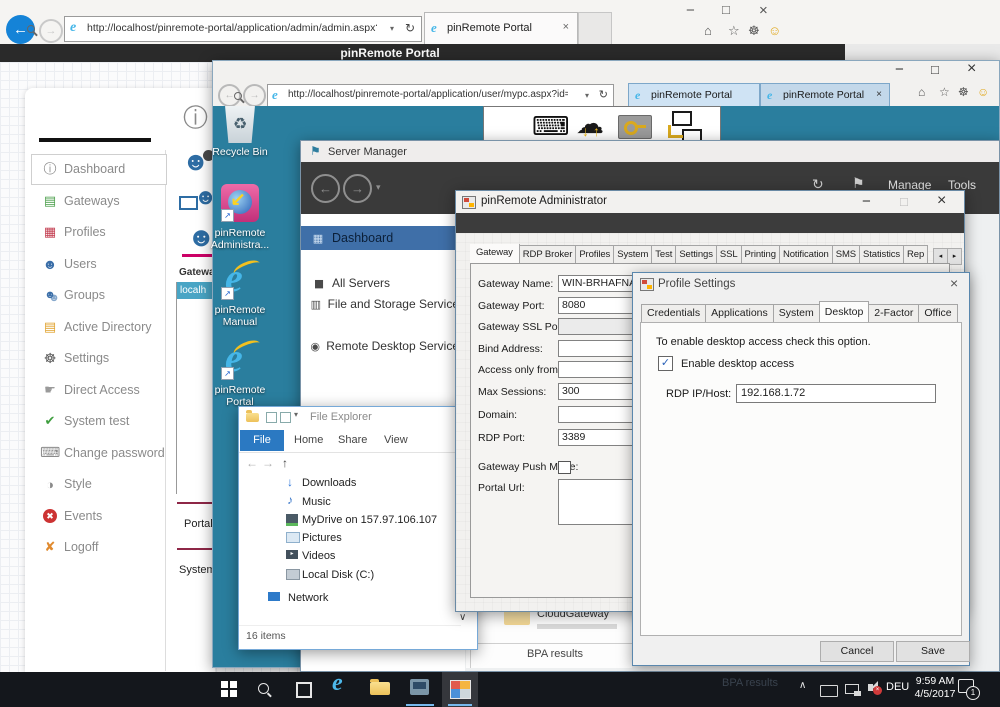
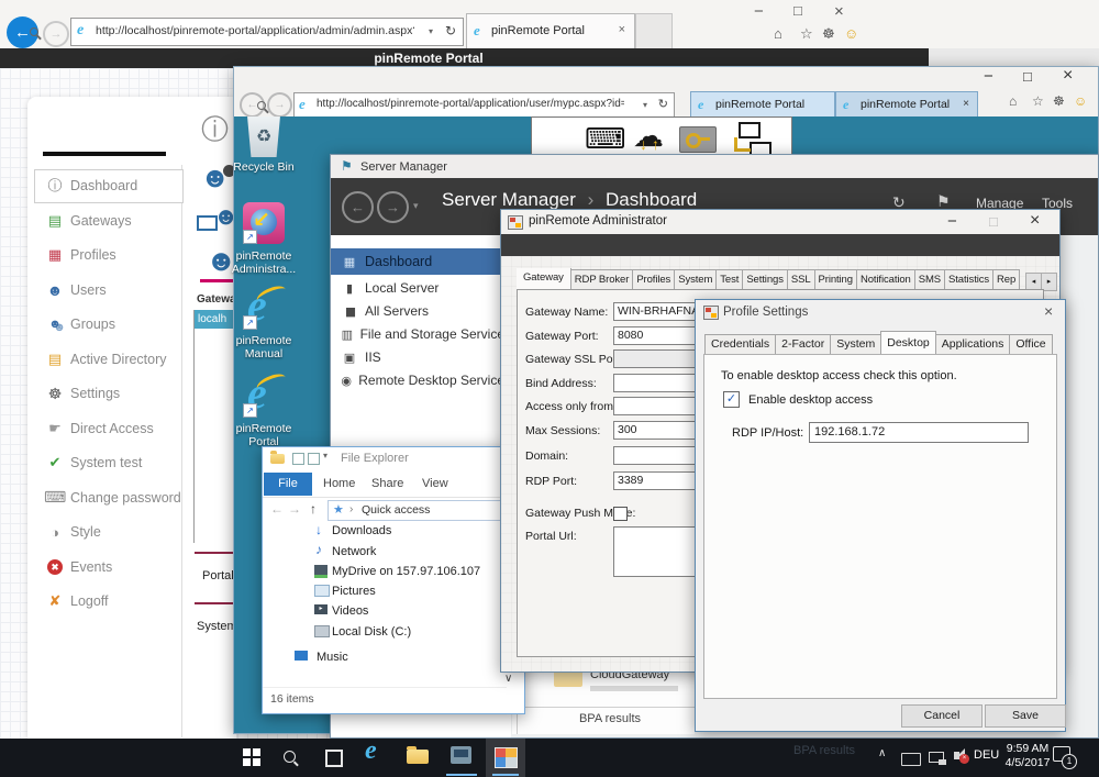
  ←
  →
  e
  http://localhost/pinremote-portal/application/admin/admin.aspx
  ▾
  ↻
  e
  pinRemote Portal
  ×
  −
  □
  ×
  ⌂
  ☆
  ☸
  ☺
  pinRemote Portal
  ⓘ
  Dashboard
  ▤
  Gateways
  ▦
  Profiles
  ☻
  Users
  ☻
  Groups
  ▤
  Active Directory
  ☸
  Settings
  ☛
  Direct Access
  ✔
  System test
  ⌨
  Change password
  ◑
  Style
  ✖
  Events
  ✘
  Logoff
  ⓘ
  ☻
  ☻
  ☻
  Gatew
  localh
  Porta
  Syste
  −
  □
  ×
  ←
  →
  e
  http://localhost/pinremote-portal/application/user/mypc.aspx?id=
  ▾
  ↻
  e
  pinRemote Portal
  e
  pinRemote Portal
  ×
  ⌂
  ☆
  ☸
  ☺
  ⌨
  ☁
  ↓
  ↑
  ♻
  Recycle Bin
  ↙
  ↗
  pinRemote
  Administra...
  e
  ↗
  pinRemote
  Manual
  e
  ↗
  pinRemote
  Portal
  ⚑
  Server Manager
  ←
  →
  ▾
+ Server Manager › Dashboard
  ↻
  ⚑
  Manage
  Tools
  ▦
  Dashboard
+ ▮
+ Local Server
  ▮▮
  All Servers
  ▥
  File and Storage Servic
+ ▣
+ IIS
  ◉
  Remote Desktop Servic
  CloudGateway
  BPA results
  ▾
  File Explorer
  File
  Home
  Share
  View
  ←
  →
  ↑
+ ★
+ ›
+ Quick access
  ↓
  Downloads
  ♪
- Music
+ Network
  MyDrive on 157.97.106.107
  Pictures
  Videos
  Local Disk (C:)
- Network
+ Music
  ∨
  16 items
  pinRemote Administrator
  −
  □
  ×
  Gateway
  RDP Broker
  Profiles
  System
  Test
  Settings
  SSL
  Printing
  Notification
  SMS
  Statistics
  Rep
  Gateway Name:
  WIN-BRHAFN
  Gateway Port:
  8080
  Gateway SSL Po
  Bind Address:
  Access only from
  Max Sessions:
  300
  Domain:
  RDP Port:
  3389
  Gateway Push Me:
  Portal Url:
  Profile Settings
  ×
  Credentials
- Applications
+ 2-Factor
  System
  Desktop
- 2-Factor
+ Applications
  Office
  To enable desktop access check this option.
  ✓
  Enable desktop access
  RDP IP/Host:
  192.168.1.72
  Cancel
  Save
  BPA results
  e
  ∧
  DEU
  9:59 AM
  4/5/2017
  1
